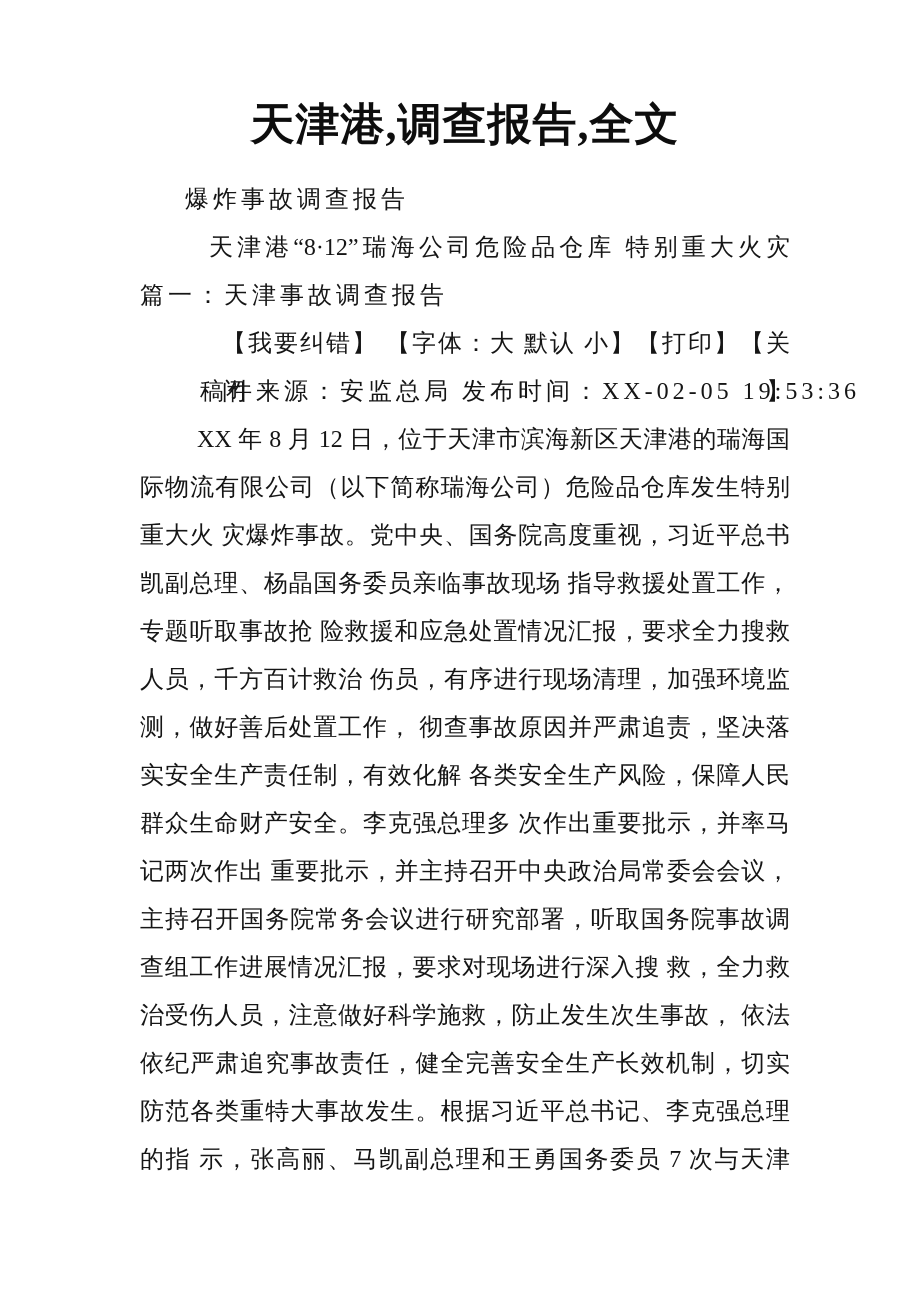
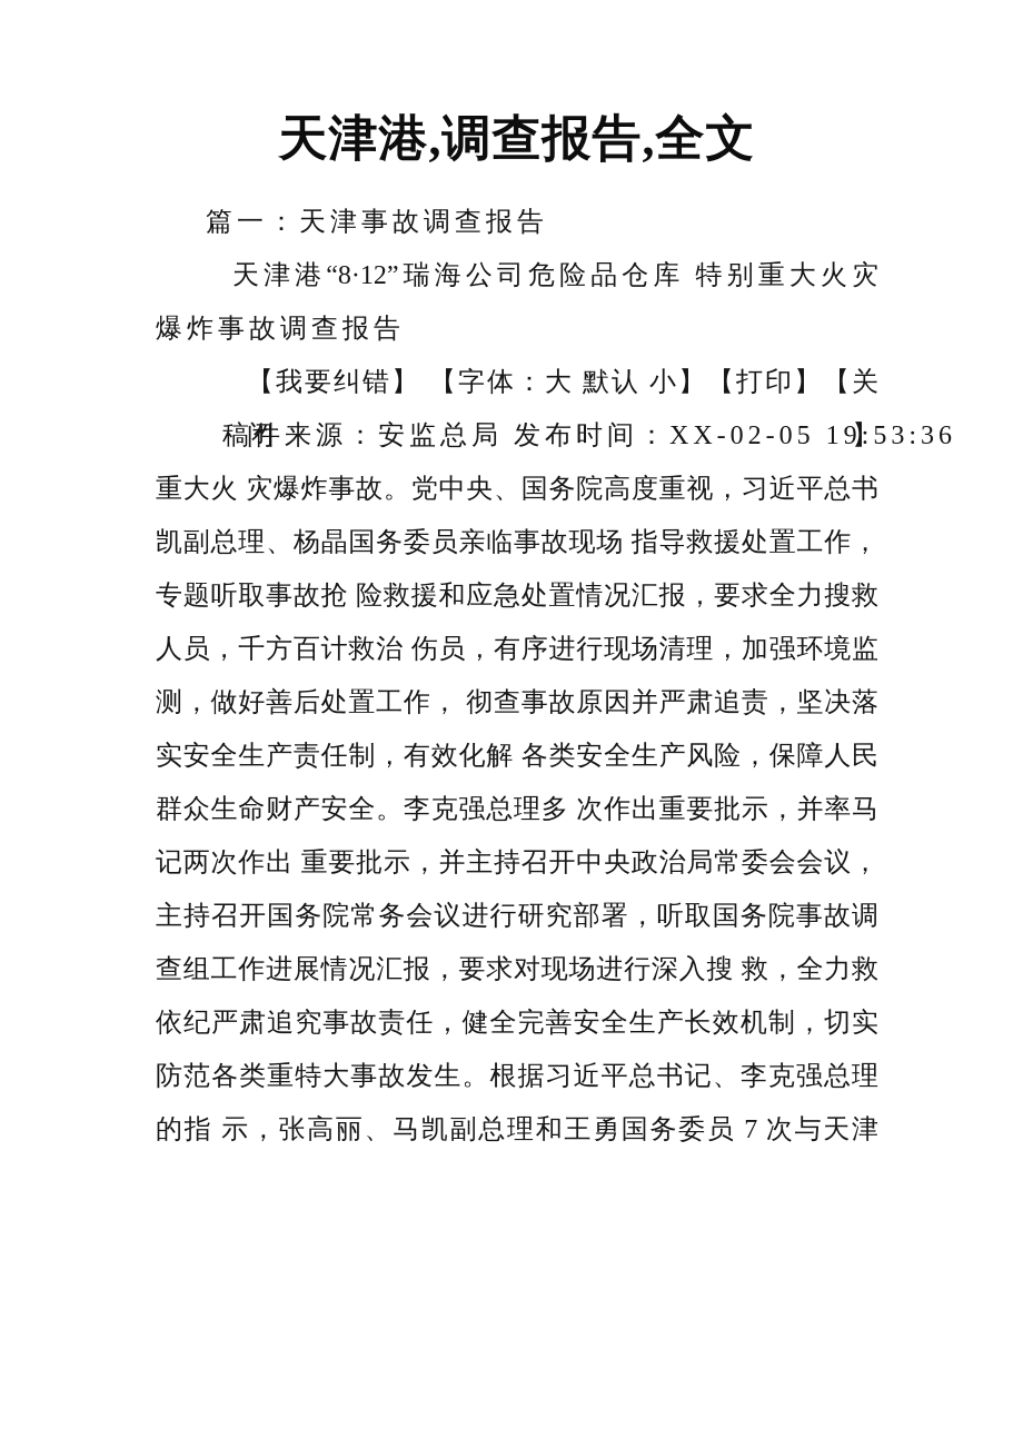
  天津港,调查报告,全文
- 爆炸事故调查报告
+ 篇一：天津事故调查报告
  天津港“8·12”瑞海公司危险品仓库 特别重大火灾
- 篇一：天津事故调查报告
+ 爆炸事故调查报告
  【我要纠错】 【字体：大 默认 小】【打印】【关闭】
  稿件来源：安监总局 发布时间：XX-02-05 19:53:36
- XX 年 8 月 12 日，位于天津市滨海新区天津港的瑞海国
- 际物流有限公司（以下简称瑞海公司）危险品仓库发生特别
  重大火 灾爆炸事故。党中央、国务院高度重视，习近平总书
  凯副总理、杨晶国务委员亲临事故现场 指导救援处置工作，
  专题听取事故抢 险救援和应急处置情况汇报，要求全力搜救
  人员，千方百计救治 伤员，有序进行现场清理，加强环境监
  测，做好善后处置工作， 彻查事故原因并严肃追责，坚决落
  实安全生产责任制，有效化解 各类安全生产风险，保障人民
  群众生命财产安全。李克强总理多 次作出重要批示，并率马
  记两次作出 重要批示，并主持召开中央政治局常委会会议，
  主持召开国务院常务会议进行研究部署，听取国务院事故调
  查组工作进展情况汇报，要求对现场进行深入搜 救，全力救
- 治受伤人员，注意做好科学施救，防止发生次生事故， 依法
  依纪严肃追究事故责任，健全完善安全生产长效机制，切实
  防范各类重特大事故发生。根据习近平总书记、李克强总理
  的指 示，张高丽、马凯副总理和王勇国务委员 7 次与天津
